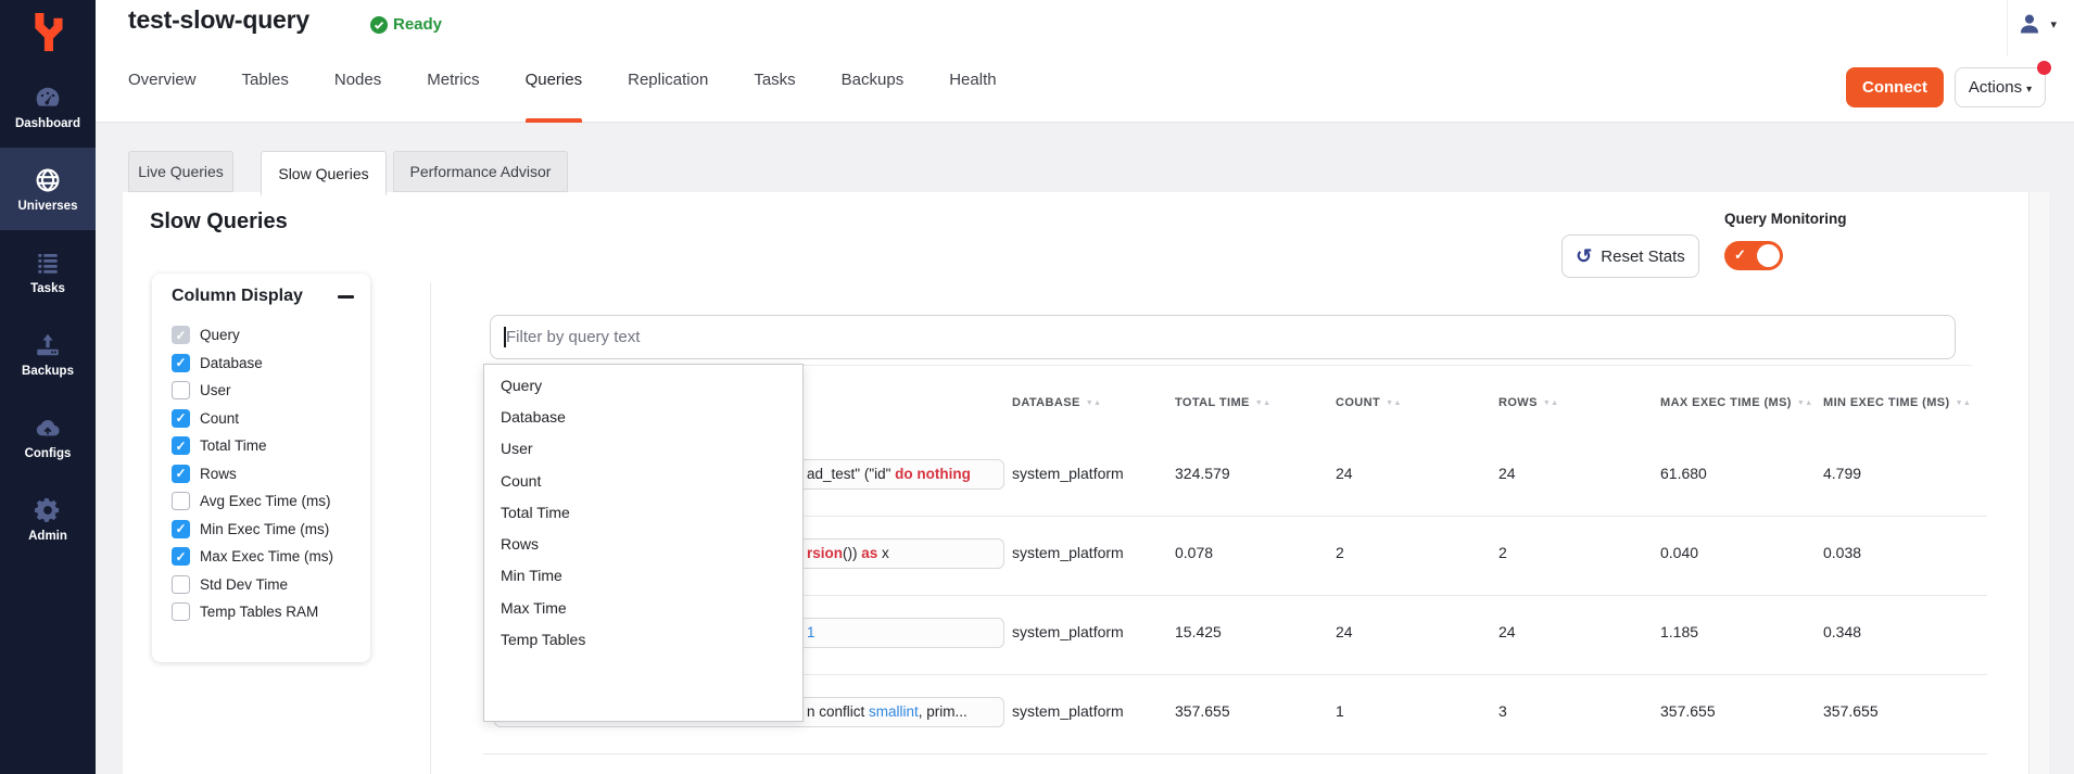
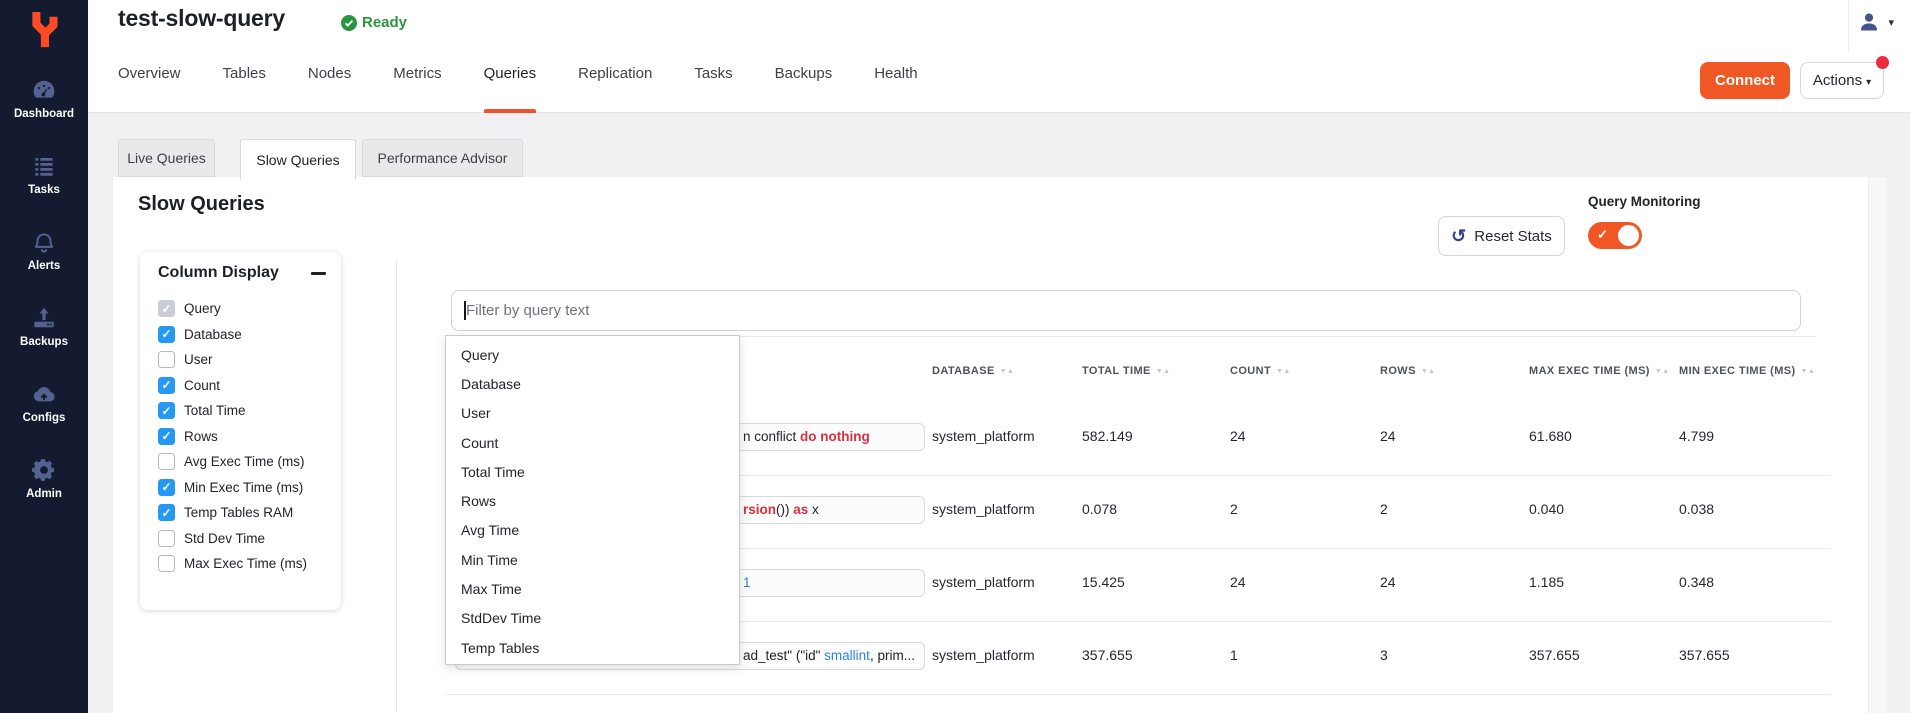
  Dashboard
- Universes
  Tasks
+ Alerts
  Backups
  Configs
  Admin
  test-slow-query
  Ready
  ▾
  Overview
  Tables
  Nodes
  Metrics
  Queries
  Replication
  Tasks
  Backups
  Health
  Connect
  Actions ▾
  Live Queries
  Slow Queries
  Performance Advisor
  Slow Queries
  ↺
  Reset Stats
  Query Monitoring
  ✓
  Column Display
  Query
  Database
  User
  Count
  Total Time
  Rows
  Avg Exec Time (ms)
  Min Exec Time (ms)
- Max Exec Time (ms)
+ Temp Tables RAM
  Std Dev Time
- Temp Tables RAM
+ Max Exec Time (ms)
  Filter by query text
  DATABASE
  TOTAL TIME
  COUNT
  ROWS
  MAX EXEC TIME (MS)
  MIN EXEC TIME (MS)
- ad_test" ("id" do nothing
+ n conflict do nothing
  system_platform
- 324.579
+ 582.149
  24
  24
  61.680
  4.799
  rsion()) as x
  system_platform
  0.078
  2
  2
  0.040
  0.038
  1
  system_platform
  15.425
  24
  24
  1.185
  0.348
- n conflict smallint, prim...
+ ad_test" ("id" smallint, prim...
  system_platform
  357.655
  1
  3
  357.655
  357.655
  Query
  Database
  User
  Count
  Total Time
  Rows
+ Avg Time
  Min Time
  Max Time
+ StdDev Time
  Temp Tables
